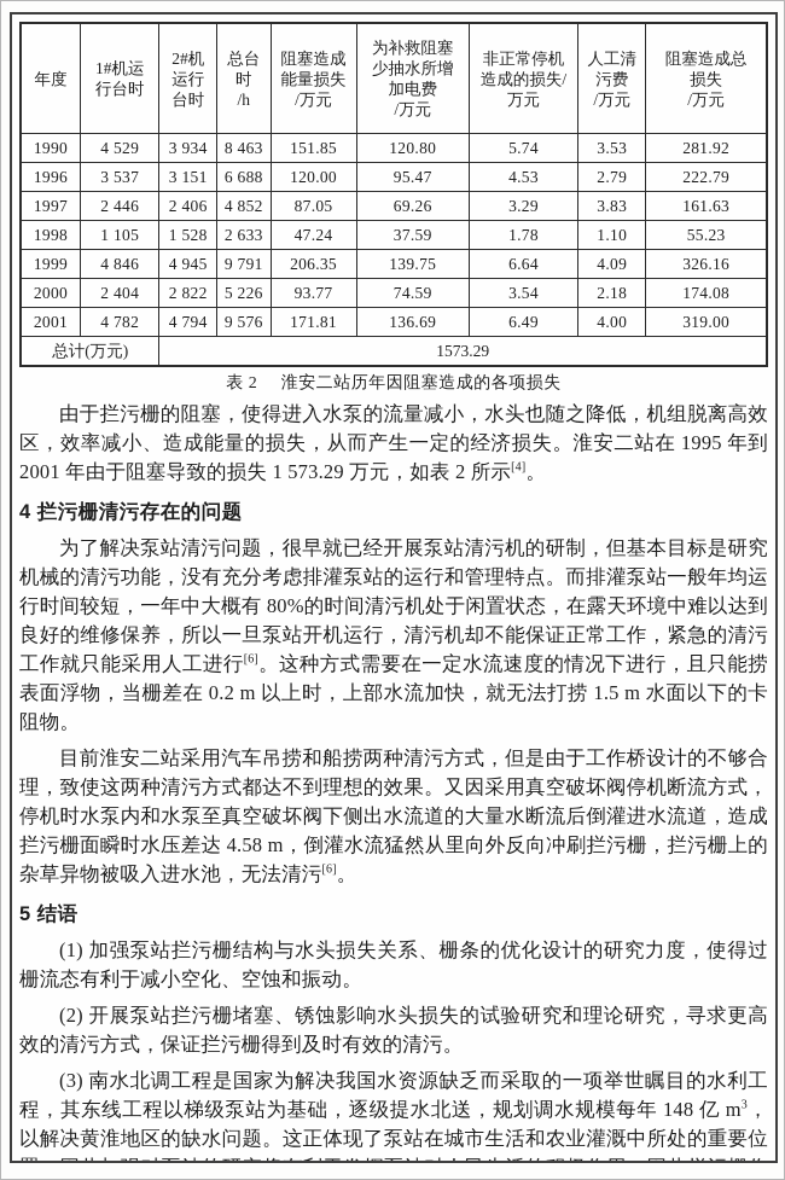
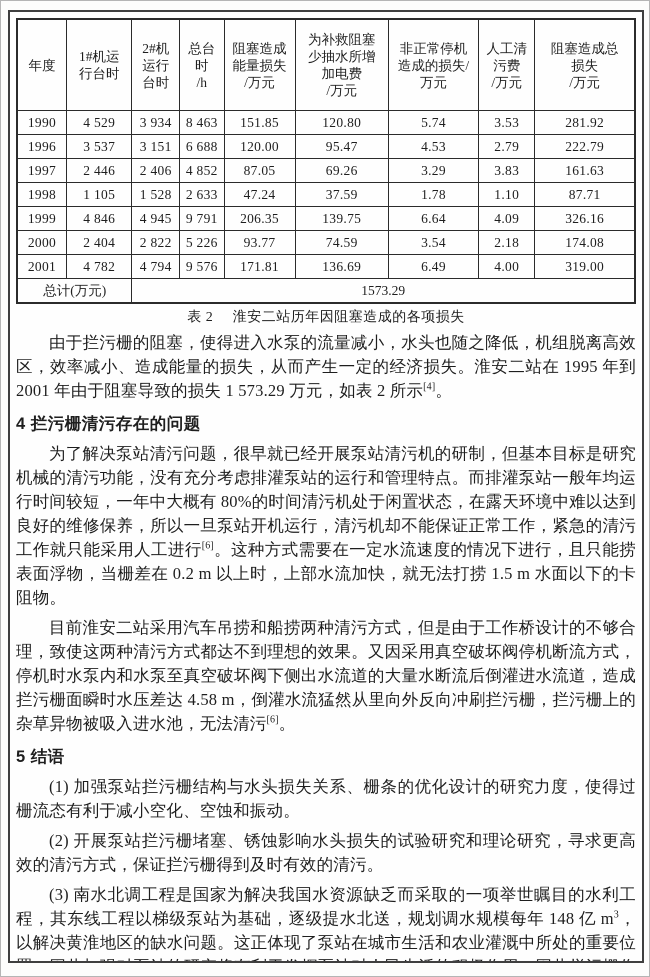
  年度	1#机运 行台时	2#机 运行 台时	总台 时 /h	阻塞造成 能量损失 /万元	为补救阻塞 少抽水所增 加电费 /万元	非正常停机 造成的损失/ 万元	人工清 污费 /万元	阻塞造成总 损失 /万元
  1990	4 529	3 934	8 463	151.85	120.80	5.74	3.53	281.92
  1996	3 537	3 151	6 688	120.00	95.47	4.53	2.79	222.79
  1997	2 446	2 406	4 852	87.05	69.26	3.29	3.83	161.63
- 1998	1 105	1 528	2 633	47.24	37.59	1.78	1.10	55.23
+ 1998	1 105	1 528	2 633	47.24	37.59	1.78	1.10	87.71
  1999	4 846	4 945	9 791	206.35	139.75	6.64	4.09	326.16
  2000	2 404	2 822	5 226	93.77	74.59	3.54	2.18	174.08
  2001	4 782	4 794	9 576	171.81	136.69	6.49	4.00	319.00
  总计(万元)	1573.29
  表 2 淮安二站历年因阻塞造成的各项损失
  由于拦污栅的阻塞，使得进入水泵的流量减小，水头也随之降低，机组脱离高效区，效率减小、造成能量的损失，从而产生一定的经济损失。淮安二站在 1995 年到 2001 年由于阻塞导致的损失 1 573.29 万元，如表 2 所示[4]。
  4 拦污栅清污存在的问题
  为了解决泵站清污问题，很早就已经开展泵站清污机的研制，但基本目标是研究机械的清污功能，没有充分考虑排灌泵站的运行和管理特点。而排灌泵站一般年均运行时间较短，一年中大概有 80%的时间清污机处于闲置状态，在露天环境中难以达到良好的维修保养，所以一旦泵站开机运行，清污机却不能保证正常工作，紧急的清污工作就只能采用人工进行[6]。这种方式需要在一定水流速度的情况下进行，且只能捞表面浮物，当栅差在 0.2 m 以上时，上部水流加快，就无法打捞 1.5 m 水面以下的卡阻物。
  目前淮安二站采用汽车吊捞和船捞两种清污方式，但是由于工作桥设计的不够合理，致使这两种清污方式都达不到理想的效果。又因采用真空破坏阀停机断流方式，停机时水泵内和水泵至真空破坏阀下侧出水流道的大量水断流后倒灌进水流道，造成拦污栅面瞬时水压差达 4.58 m，倒灌水流猛然从里向外反向冲刷拦污栅，拦污栅上的杂草异物被吸入进水池，无法清污[6]。
  5 结语
  (1) 加强泵站拦污栅结构与水头损失关系、栅条的优化设计的研究力度，使得过栅流态有利于减小空化、空蚀和振动。
  (2) 开展泵站拦污栅堵塞、锈蚀影响水头损失的试验研究和理论研究，寻求更高效的清污方式，保证拦污栅得到及时有效的清污。
